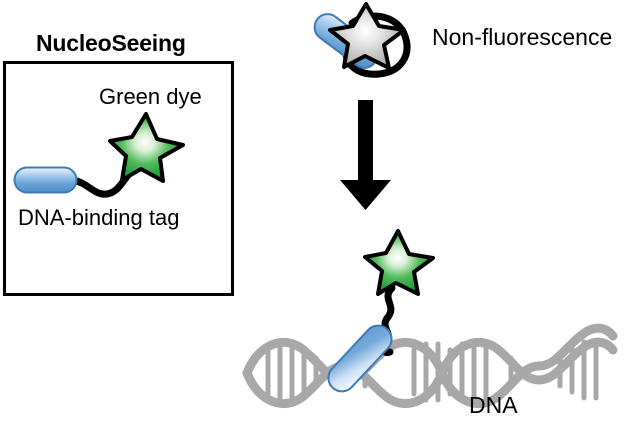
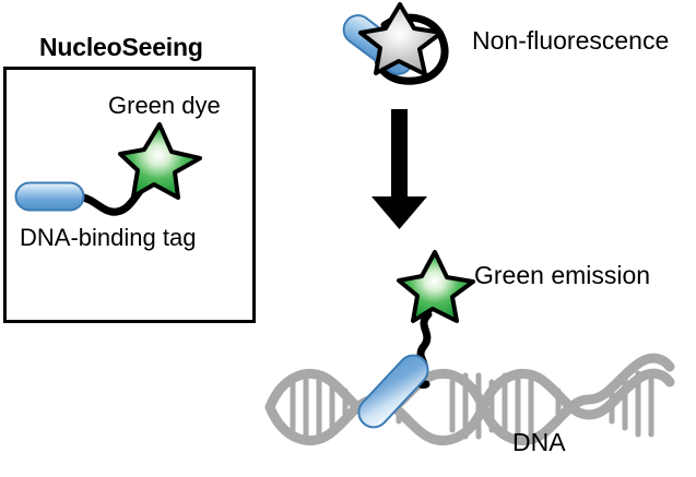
  NucleoSeeing
  Green dye
  DNA-binding tag
  Non-fluorescence
+ Green emission
  DNA
